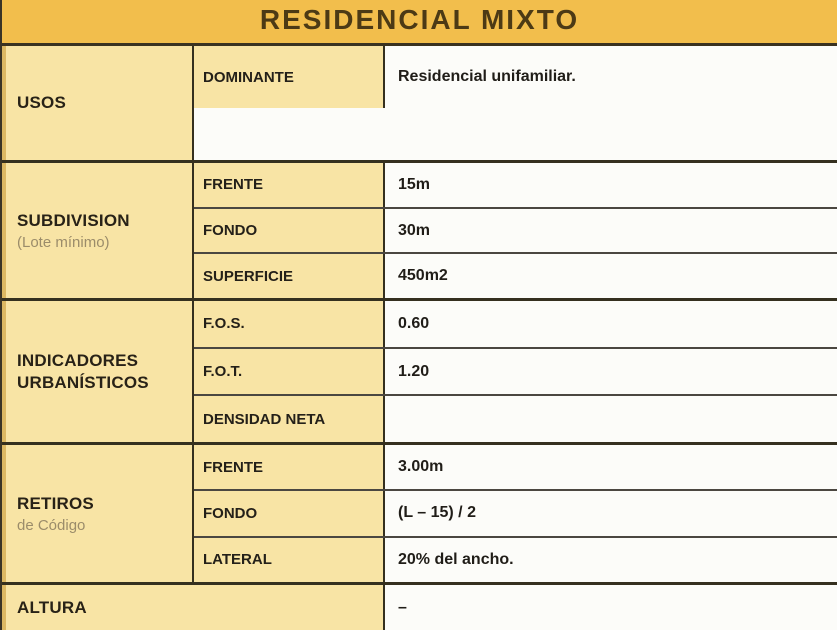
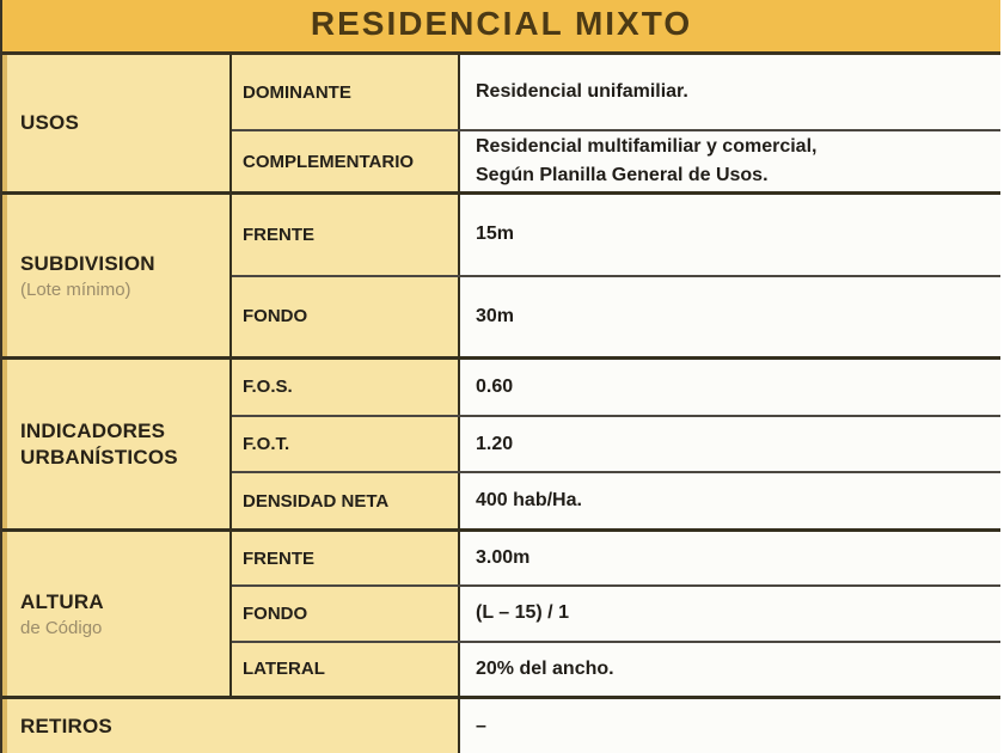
  RESIDENCIAL MIXTO
  USOS
  DOMINANTE
  Residencial unifamiliar.
+ COMPLEMENTARIO
+ Residencial multifamiliar y comercial,
+ Según Planilla General de Usos.
  SUBDIVISION
  (Lote mínimo)
  FRENTE
  15m
  FONDO
  30m
- SUPERFICIE
- 450m2
  INDICADORES URBANÍSTICOS
  F.O.S.
  0.60
  F.O.T.
  1.20
  DENSIDAD NETA
+ 400 hab/Ha.
- RETIROS
+ ALTURA
  de Código
  FRENTE
  3.00m
  FONDO
- (L – 15) / 2
+ (L – 15) / 1
  LATERAL
  20% del ancho.
- ALTURA
+ RETIROS
  –
